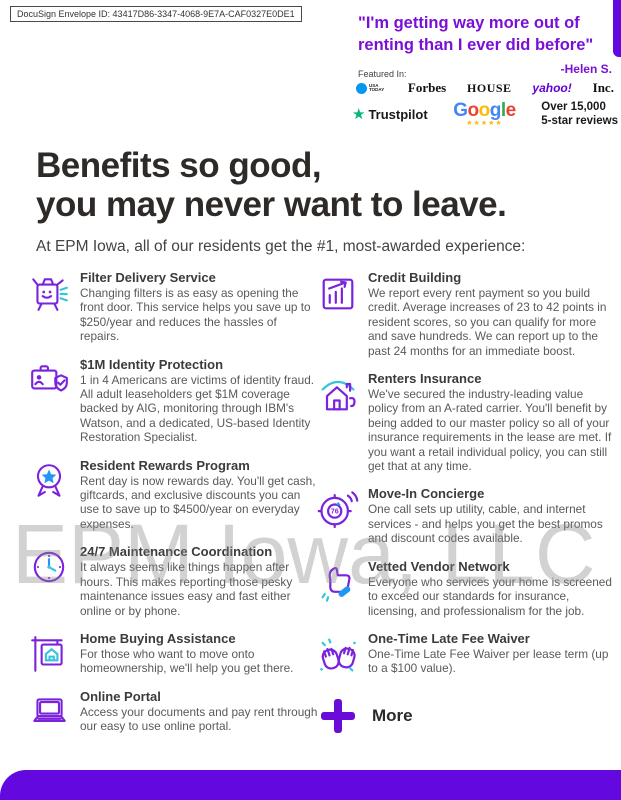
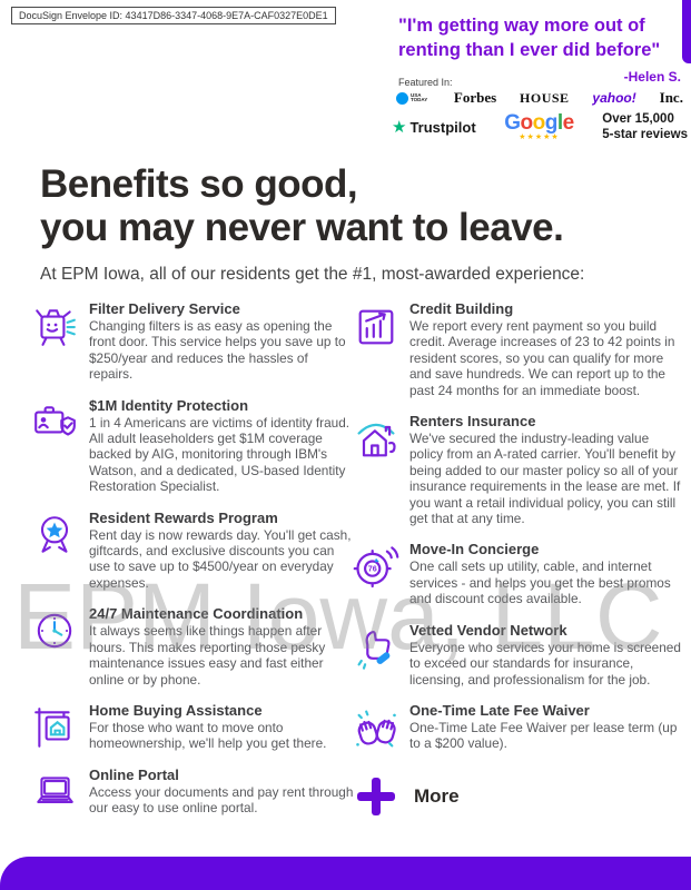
  DocuSign Envelope ID: 43417D86-3347-4068-9E7A-CAF0327E0DE1
  "I'm getting way more out of
  renting than I ever did before"
  -Helen S.
  Featured In:
  Forbes
  HOUSE
  yahoo!
  Inc.
  ★
  Trustpilot
  Google
  Over 15,000
  5-star reviews
  Benefits so good,
  you may never want to leave.
  At EPM Iowa, all of our residents get the #1, most-awarded experience:
  Filter Delivery Service
  Changing filters is as easy as opening the front door. This service helps you save up to $250/year and reduces the hassles of repairs.
  $1M Identity Protection
  1 in 4 Americans are victims of identity fraud. All adult leaseholders get $1M coverage backed by AIG, monitoring through IBM's Watson, and a dedicated, US-based Identity Restoration Specialist.
  Resident Rewards Program
  Rent day is now rewards day. You'll get cash, giftcards, and exclusive discounts you can use to save up to $4500/year on everyday expenses.
  24/7 Maintenance Coordination
  It always seems like things happen after hours. This makes reporting those pesky maintenance issues easy and fast either online or by phone.
  Home Buying Assistance
  For those who want to move onto homeownership, we'll help you get there.
  Online Portal
  Access your documents and pay rent through our easy to use online portal.
  Credit Building
  We report every rent payment so you build credit. Average increases of 23 to 42 points in resident scores, so you can qualify for more and save hundreds. We can report up to the past 24 months for an immediate boost.
  Renters Insurance
  We've secured the industry-leading value policy from an A-rated carrier. You'll benefit by being added to our master policy so all of your insurance requirements in the lease are met. If you want a retail individual policy, you can still get that at any time.
  76
  Move-In Concierge
  One call sets up utility, cable, and internet services - and helps you get the best promos and discount codes available.
  Vetted Vendor Network
  Everyone who services your home is screened to exceed our standards for insurance, licensing, and professionalism for the job.
  One-Time Late Fee Waiver
- One-Time Late Fee Waiver per lease term (up to a $100 value).
+ One-Time Late Fee Waiver per lease term (up to a $200 value).
  More
  EPM Iowa, LLC
